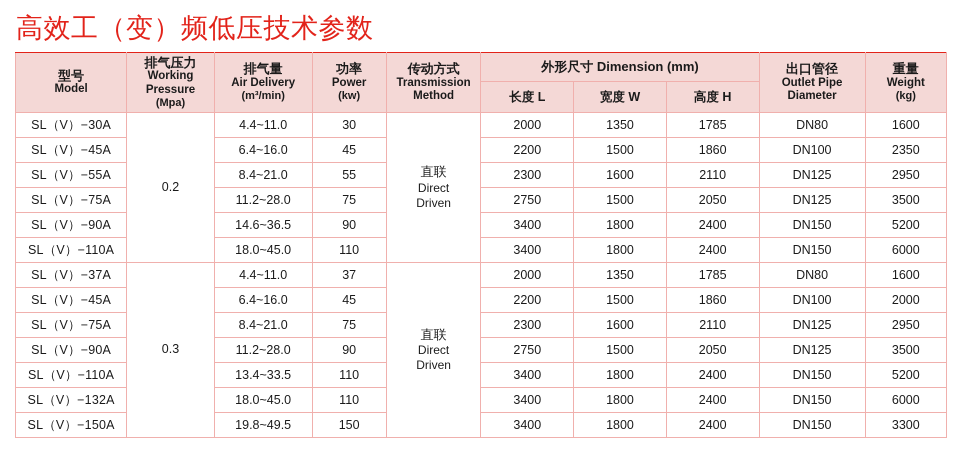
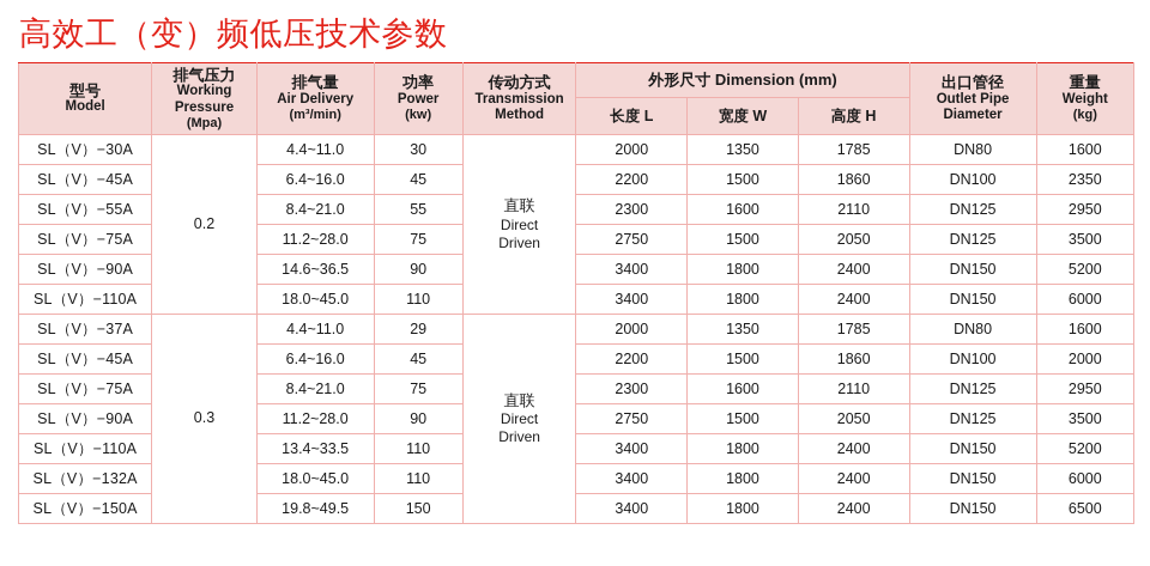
  高效工（变）频低压技术参数
  型号 Model	排气压力 Working Pressure (Mpa)	排气量 Air Delivery (m³/min)	功率 Power (kw)	传动方式 Transmission Method	外形尺寸 Dimension (mm)	出口管径 Outlet Pipe Diameter	重量 Weight (kg)
  长度 L	宽度 W	高度 H
  SL（V）−30A	0.2	4.4~11.0	30	直联 Direct Driven	2000	1350	1785	DN80	1600
  SL（V）−45A	6.4~16.0	45	2200	1500	1860	DN100	2350
  SL（V）−55A	8.4~21.0	55	2300	1600	2110	DN125	2950
  SL（V）−75A	11.2~28.0	75	2750	1500	2050	DN125	3500
  SL（V）−90A	14.6~36.5	90	3400	1800	2400	DN150	5200
  SL（V）−110A	18.0~45.0	110	3400	1800	2400	DN150	6000
- SL（V）−37A	0.3	4.4~11.0	37	直联 Direct Driven	2000	1350	1785	DN80	1600
+ SL（V）−37A	0.3	4.4~11.0	29	直联 Direct Driven	2000	1350	1785	DN80	1600
  SL（V）−45A	6.4~16.0	45	2200	1500	1860	DN100	2000
  SL（V）−75A	8.4~21.0	75	2300	1600	2110	DN125	2950
  SL（V）−90A	11.2~28.0	90	2750	1500	2050	DN125	3500
  SL（V）−110A	13.4~33.5	110	3400	1800	2400	DN150	5200
  SL（V）−132A	18.0~45.0	110	3400	1800	2400	DN150	6000
- SL（V）−150A	19.8~49.5	150	3400	1800	2400	DN150	3300
+ SL（V）−150A	19.8~49.5	150	3400	1800	2400	DN150	6500
